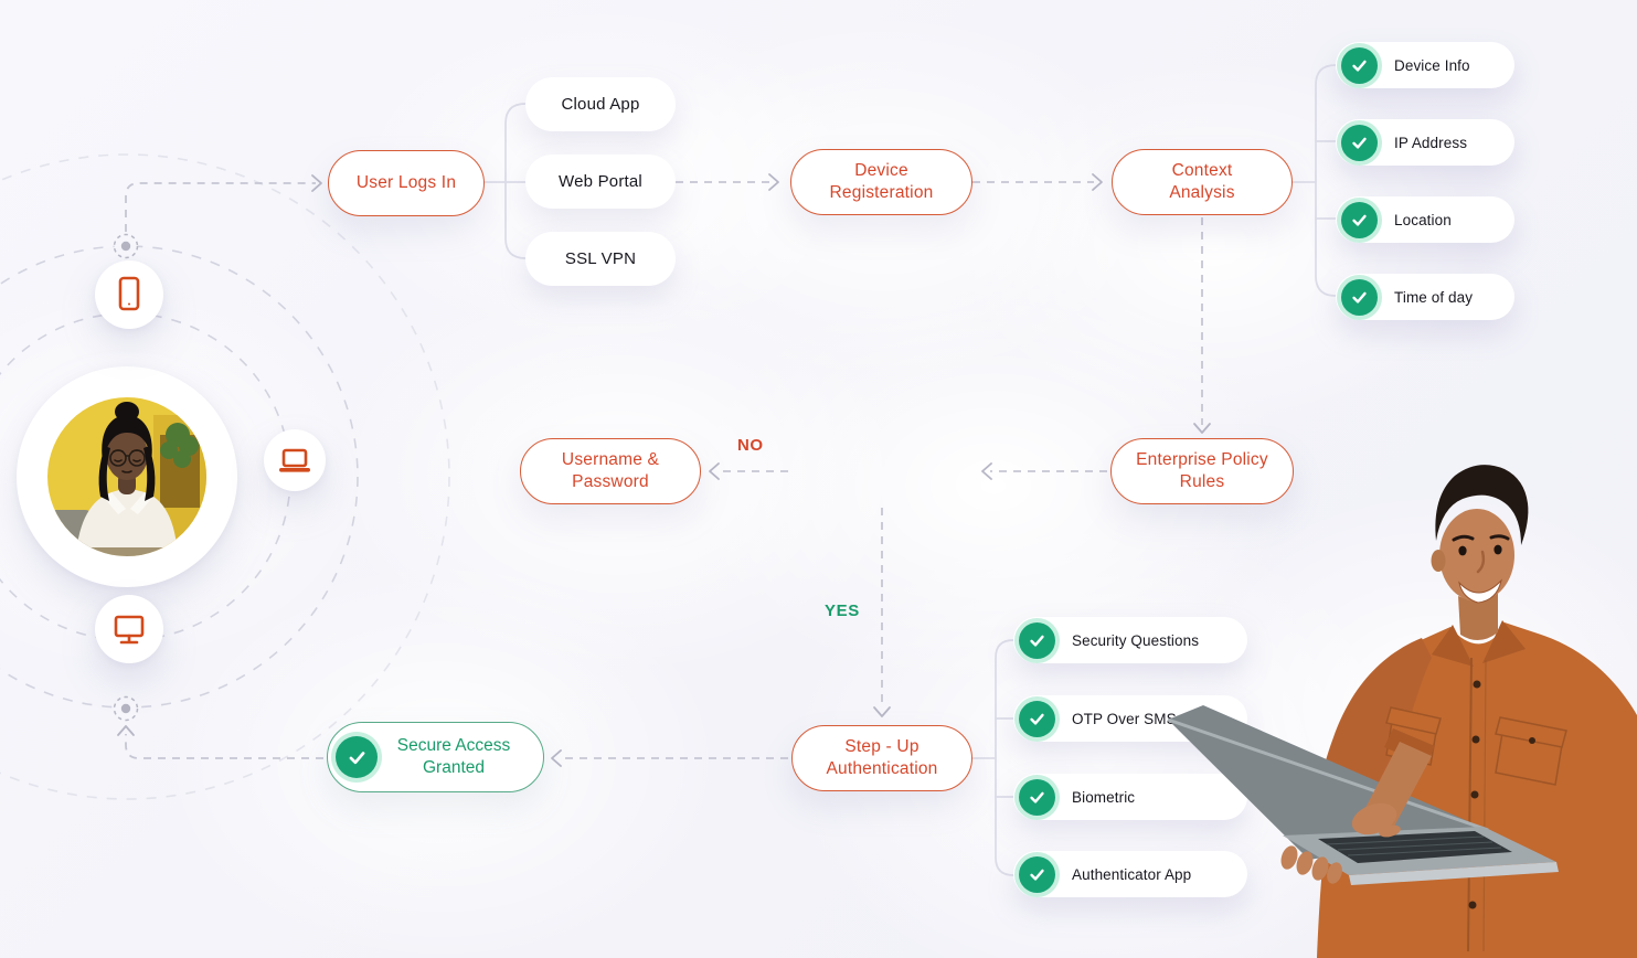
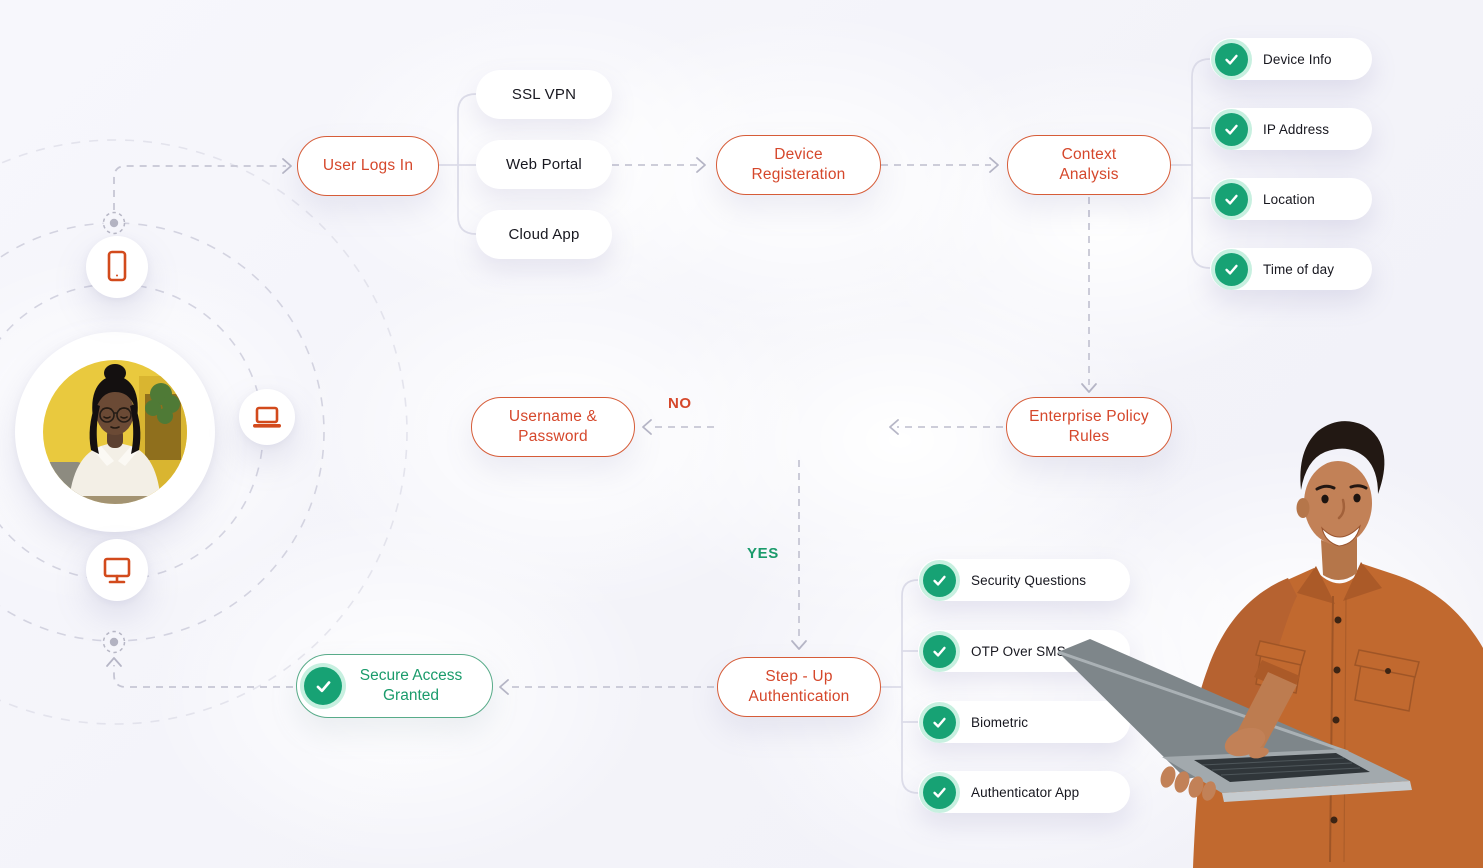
  User Logs In
- Cloud App
+ SSL VPN
  Web Portal
- SSL VPN
+ Cloud App
  Device Registeration
  Context Analysis
  Device Info
  IP Address
  Location
  Time of day
  Enterprise Policy Rules
  Username & Password
  NO
  YES
  Step - Up Authentication
  Secure Access Granted
  Security Questions
  OTP Over SM
  Biometric
  Authenticator App
